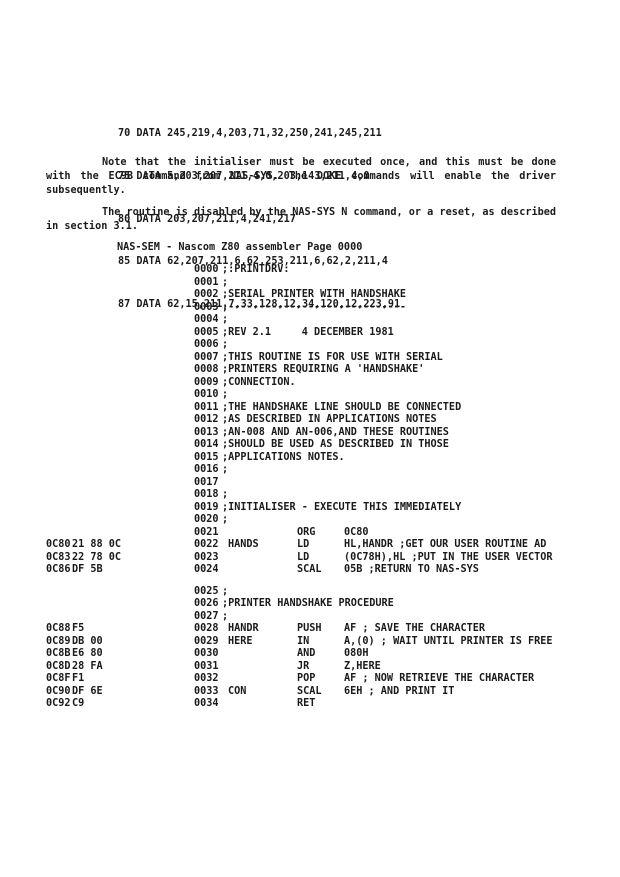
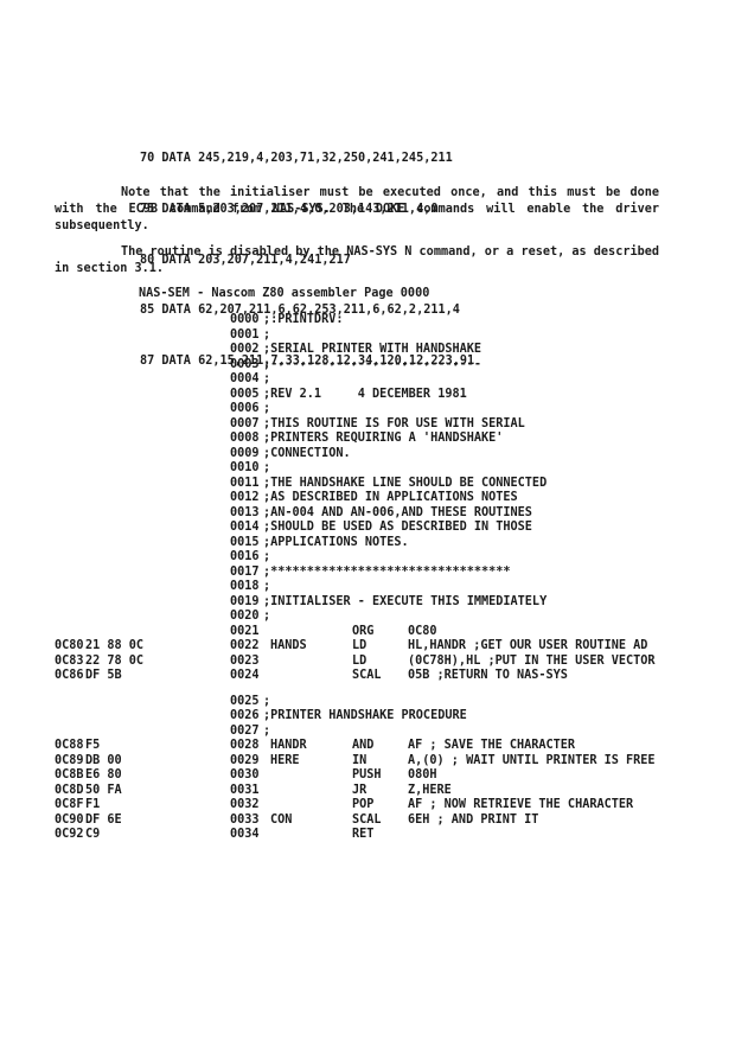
  70 DATA 245,219,4,203,71,32,250,241,245,211
  75 DATA 5,203,207,211,4,0,203,143,211,4,0
  80 DATA 203,207,211,4,241,217
  85 DATA 62,207,211,6,62,253,211,6,62,2,211,4
  87 DATA 62,15,211,7,33,128,12,34,120,12,223,91
  Note that the initialiser must be executed once, and this must be done with the EC9B command from NAS-SYS. The DOKE commands will enable the driver subsequently.
  The routine is disabled by the NAS-SYS N command, or a reset, as described in section 3.1.
  NAS-SEM - Nascom Z80 assembler Page 0000
  0000
  ;:PRINTDRV:
  0001
  ;
  0002
  ;SERIAL PRINTER WITH HANDSHAKE
  0003
  ;-----------------------------
  0004
  ;
  0005
  ;REV 2.1 4 DECEMBER 1981
  0006
  ;
  0007
  ;THIS ROUTINE IS FOR USE WITH SERIAL
  0008
  ;PRINTERS REQUIRING A 'HANDSHAKE'
  0009
  ;CONNECTION.
  0010
  ;
  0011
  ;THE HANDSHAKE LINE SHOULD BE CONNECTED
  0012
  ;AS DESCRIBED IN APPLICATIONS NOTES
  0013
- ;AN-008 AND AN-006,AND THESE ROUTINES
+ ;AN-004 AND AN-006,AND THESE ROUTINES
  0014
  ;SHOULD BE USED AS DESCRIBED IN THOSE
  0015
  ;APPLICATIONS NOTES.
  0016
  ;
  0017
+ ;*********************************
  0018
  ;
  0019
  ;INITIALISER - EXECUTE THIS IMMEDIATELY
  0020
  ;
  0021
  ORG
  0C80
  0C80
  21 88 0C
  0022
  HANDS
  LD
  HL,HANDR ;GET OUR USER ROUTINE AD
  0C83
  22 78 0C
  0023
  LD
  (0C78H),HL ;PUT IN THE USER VECTOR
  0C86
  DF 5B
  0024
  SCAL
  05B ;RETURN TO NAS-SYS
  0025
  ;
  0026
  ;PRINTER HANDSHAKE PROCEDURE
  0027
  ;
  0C88
  F5
  0028
  HANDR
- PUSH
+ AND
  AF ; SAVE THE CHARACTER
  0C89
  DB 00
  0029
  HERE
  IN
  A,(0) ; WAIT UNTIL PRINTER IS FREE
  0C8B
  E6 80
  0030
- AND
+ PUSH
  080H
  0C8D
- 28 FA
+ 50 FA
  0031
  JR
  Z,HERE
  0C8F
  F1
  0032
  POP
  AF ; NOW RETRIEVE THE CHARACTER
  0C90
  DF 6E
  0033
  CON
  SCAL
  6EH ; AND PRINT IT
  0C92
  C9
  0034
  RET
